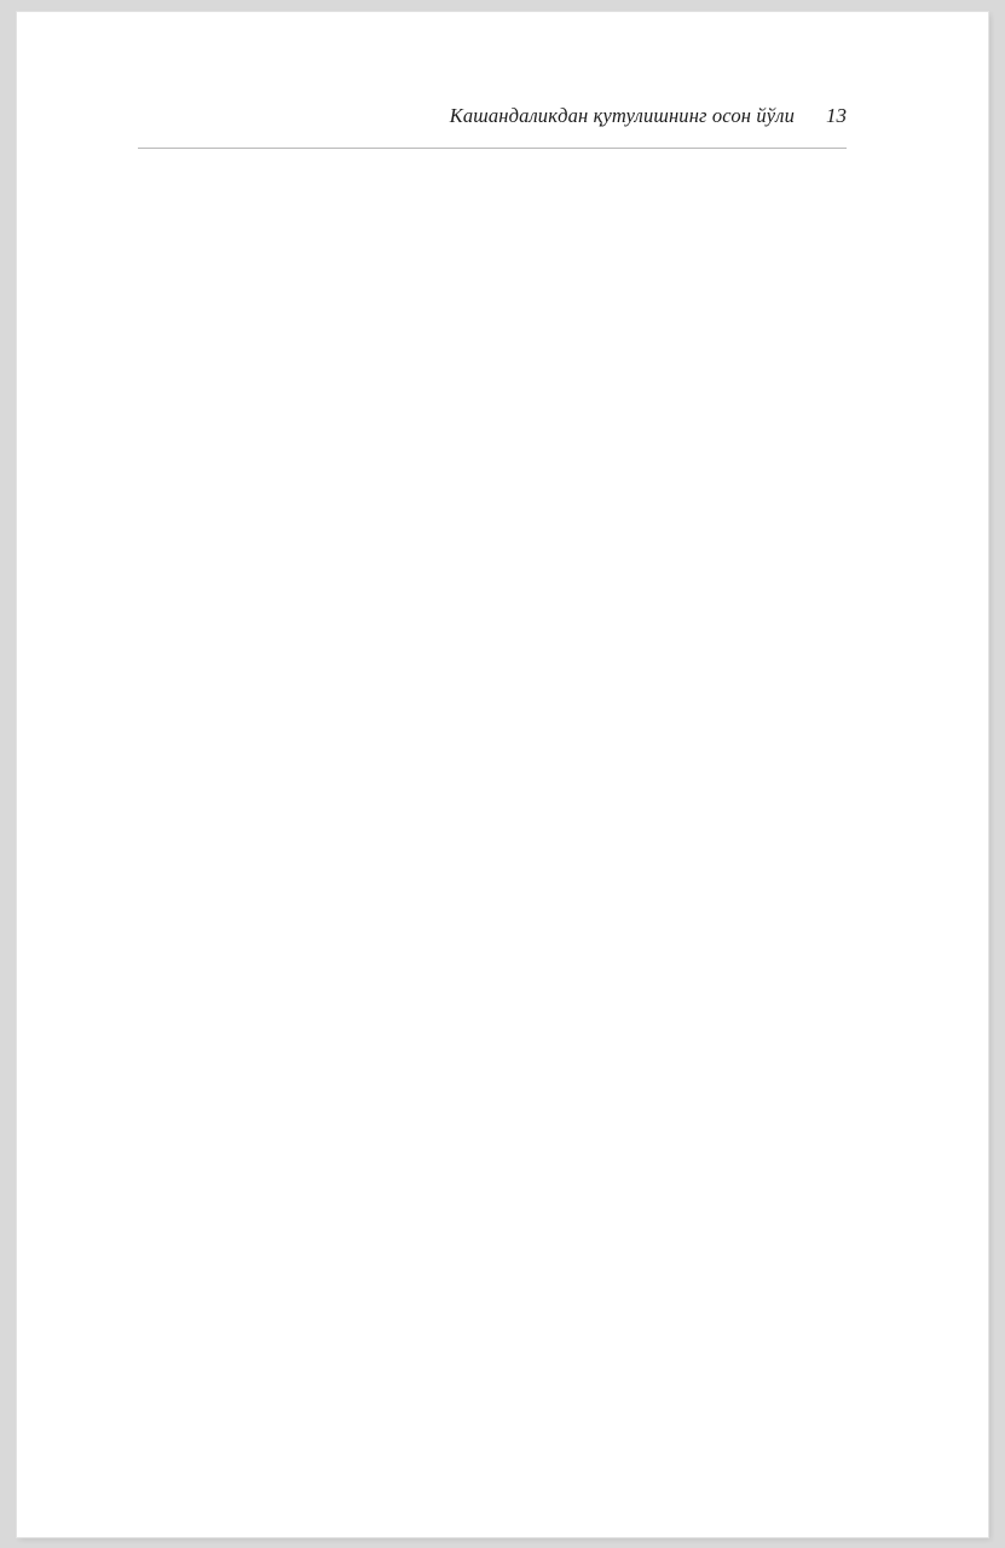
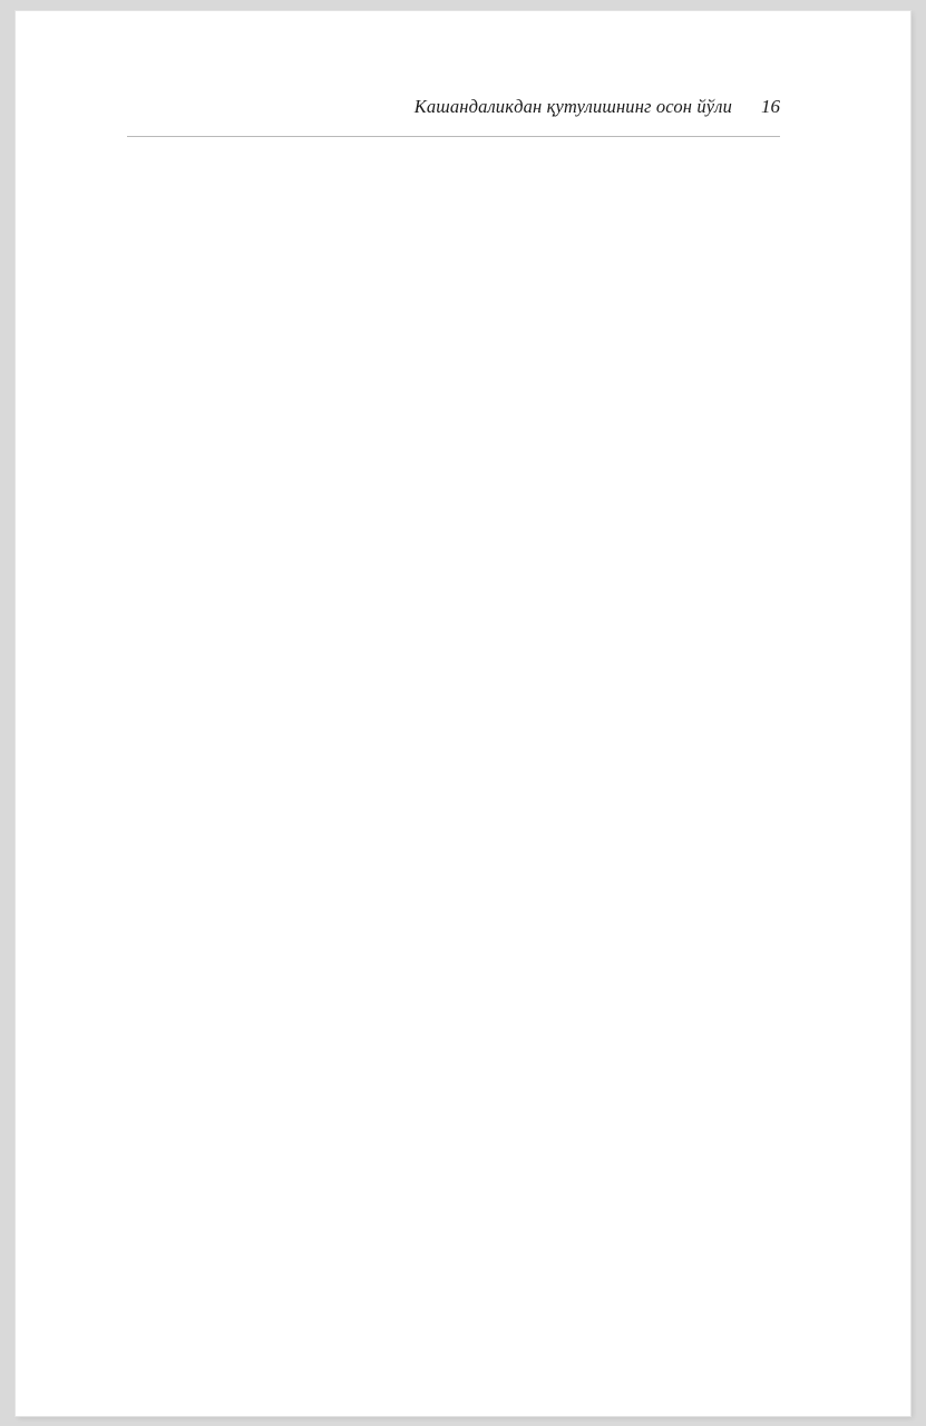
  Кашандаликдан қутулишнинг осон йўли
- 13
+ 16
